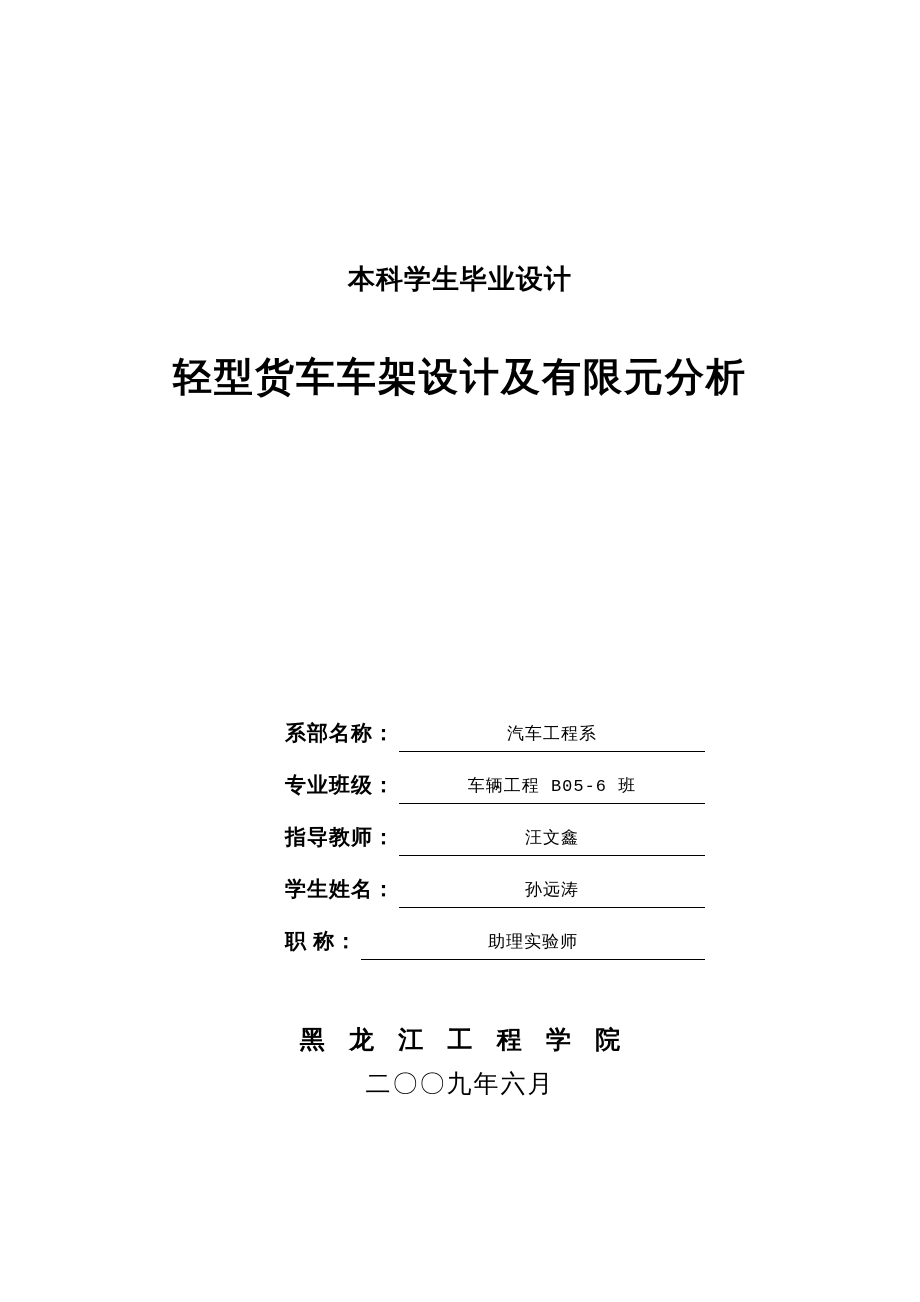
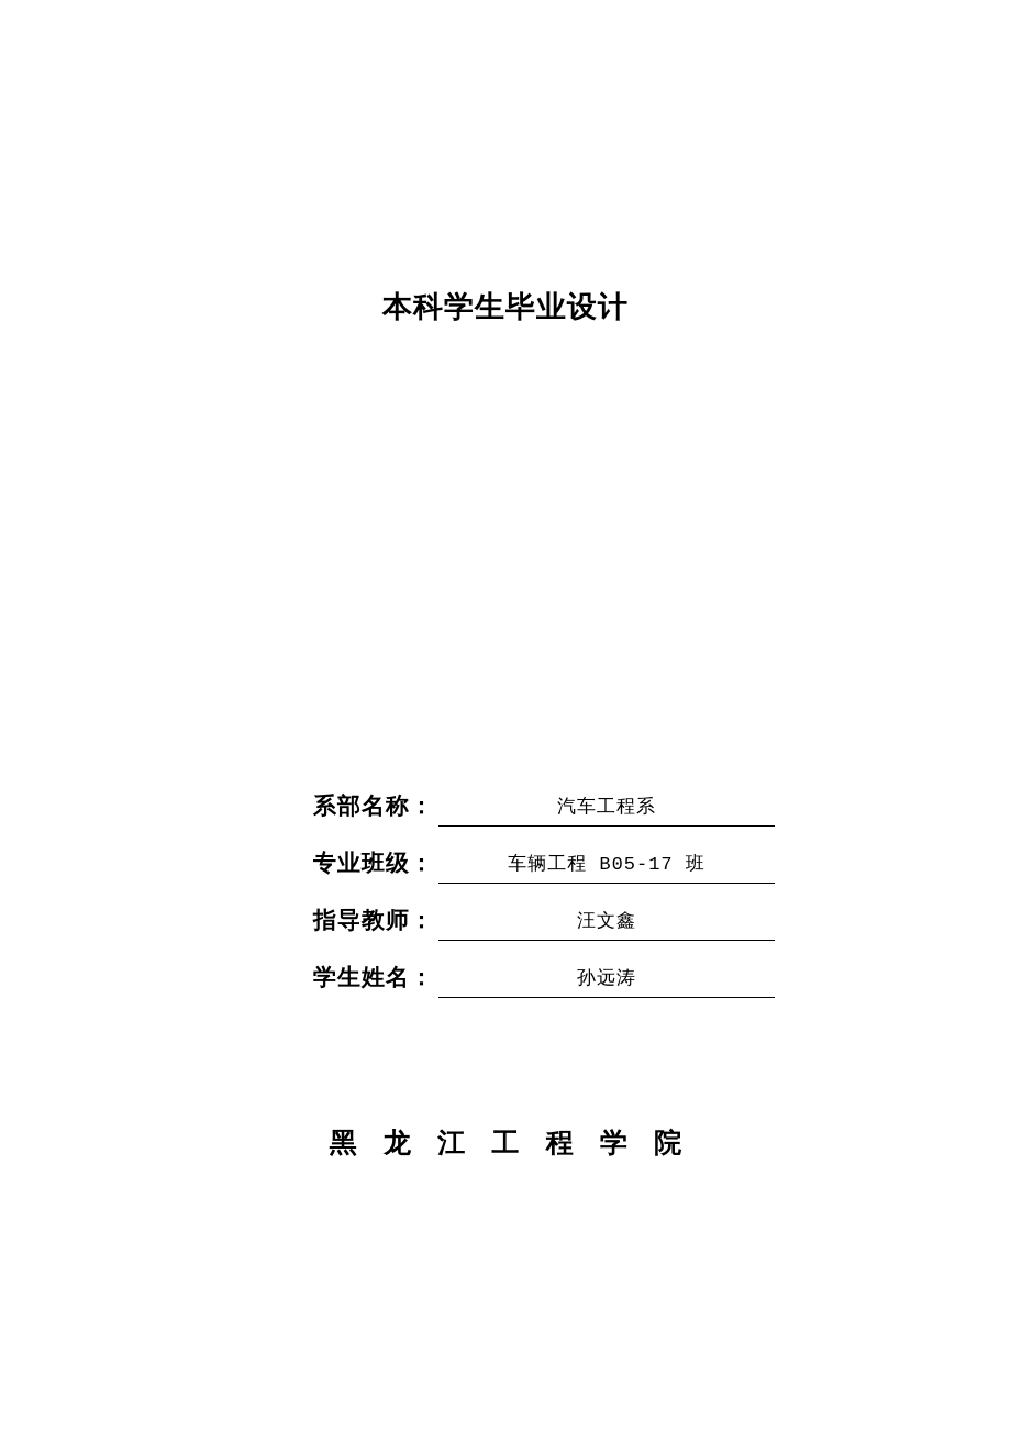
  本科学生毕业设计
- 轻型货车车架设计及有限元分析
  系部名称：
  汽车工程系
  专业班级：
- 车辆工程 B05-6 班
+ 车辆工程 B05-17 班
  指导教师：
  汪文鑫
  学生姓名：
  孙远涛
- 职 称：
- 助理实验师
  黑 龙 江 工 程 学 院
- 二〇〇九年六月
